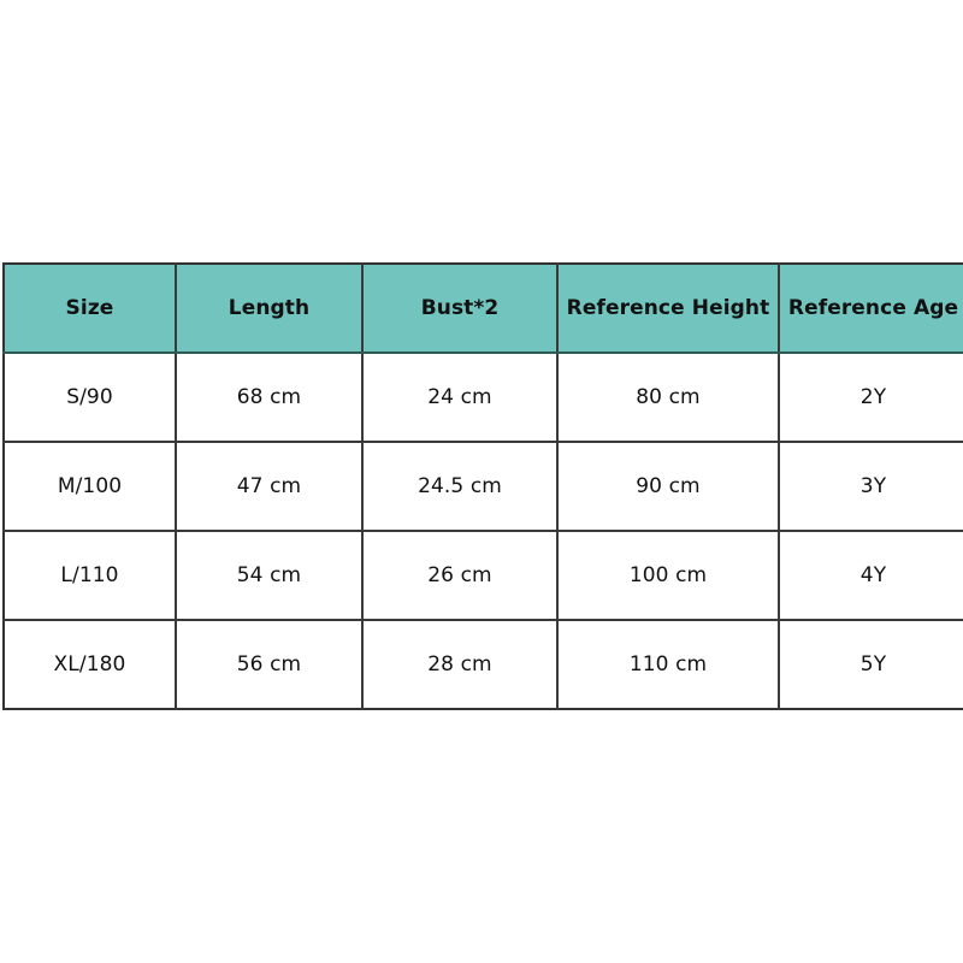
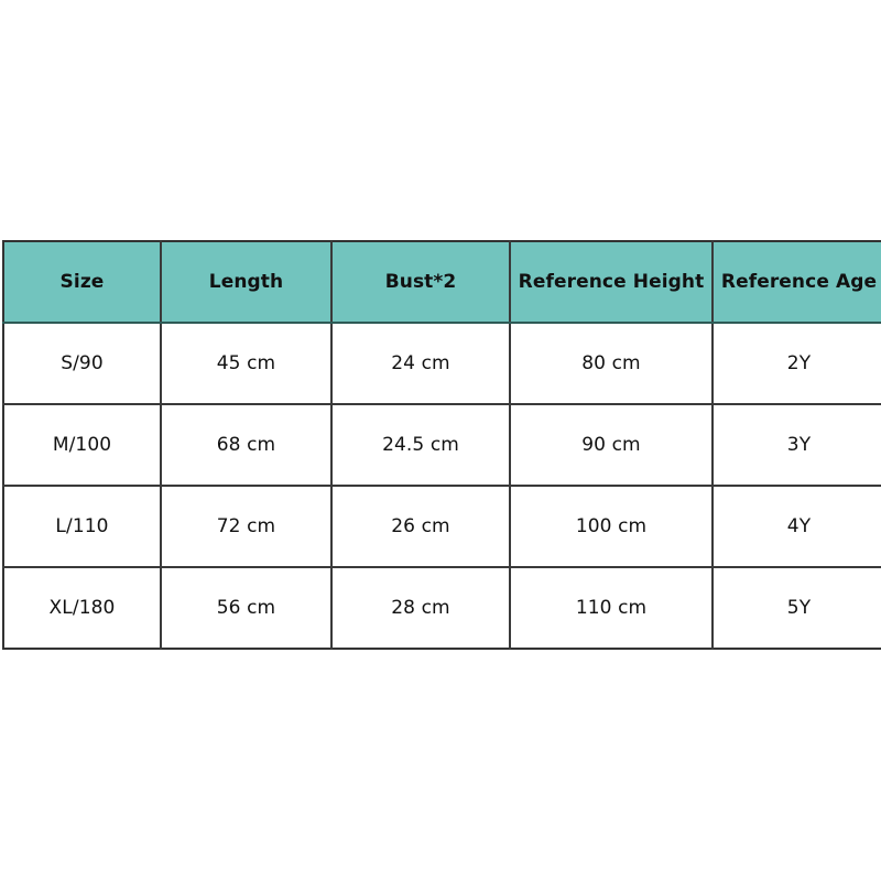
  Size	Length	Bust*2	Reference Height	Reference Age
- S/90	68 cm	24 cm	80 cm	2Y
+ S/90	45 cm	24 cm	80 cm	2Y
- M/100	47 cm	24.5 cm	90 cm	3Y
+ M/100	68 cm	24.5 cm	90 cm	3Y
- L/110	54 cm	26 cm	100 cm	4Y
+ L/110	72 cm	26 cm	100 cm	4Y
  XL/180	56 cm	28 cm	110 cm	5Y
